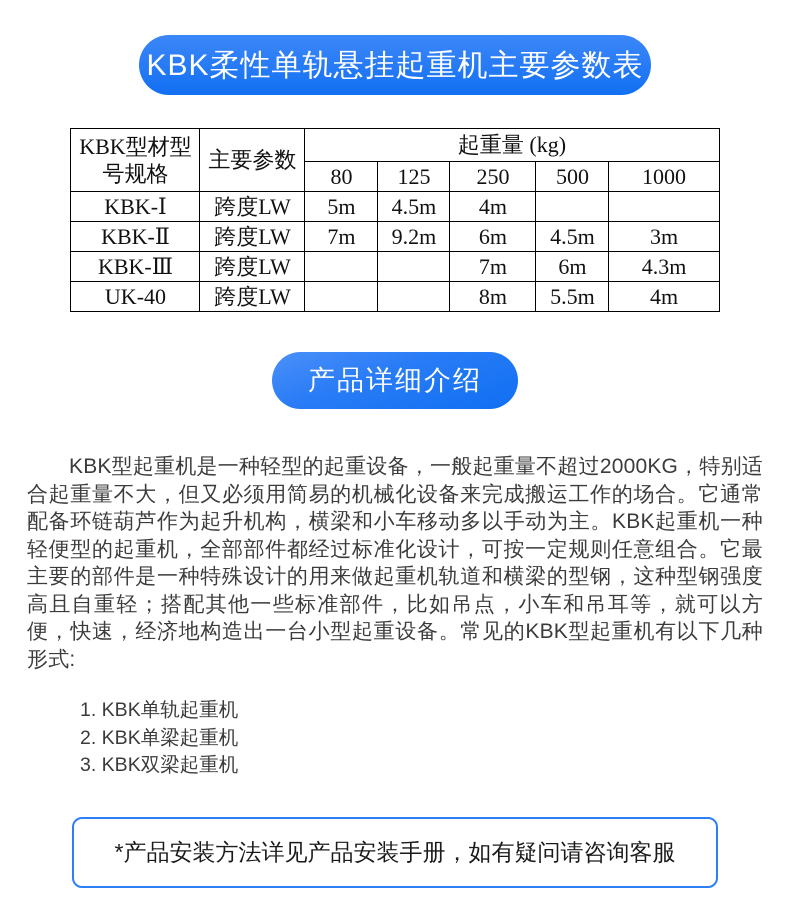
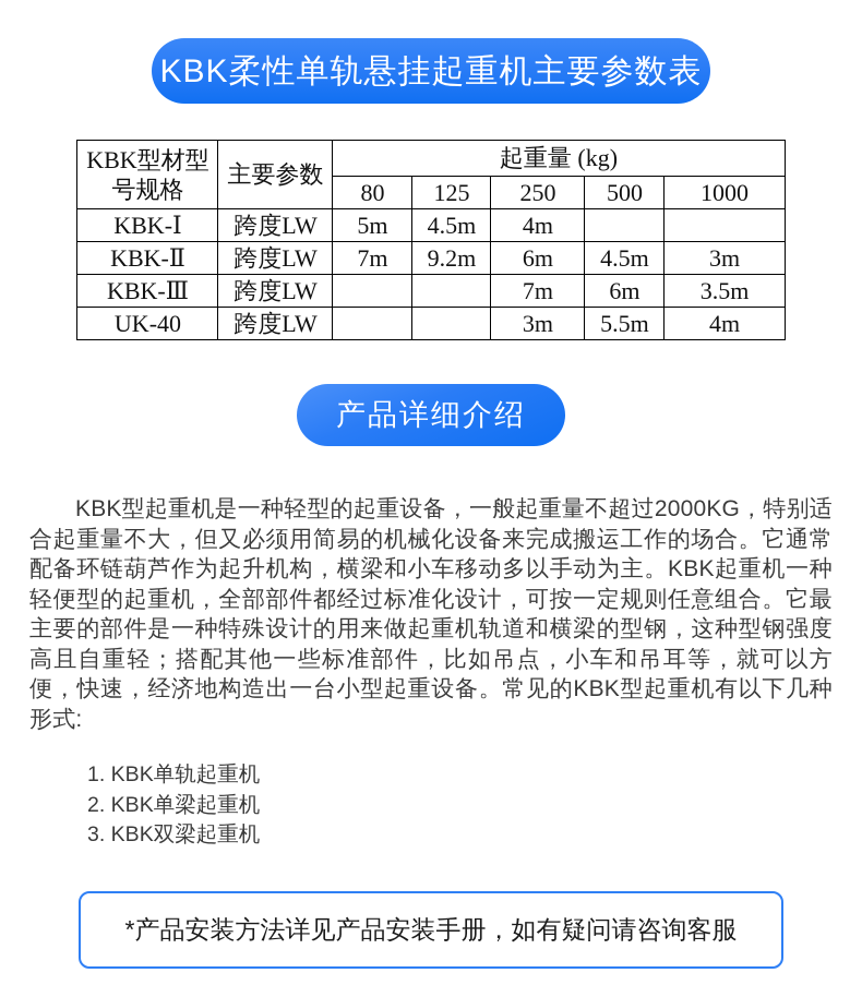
  KBK柔性单轨悬挂起重机主要参数表
  KBK型材型号规格	主要参数	起重量 (kg)
  80	125	250	500	1000
  KBK-Ⅰ	跨度LW	5m	4.5m	4m
  KBK-Ⅱ	跨度LW	7m	9.2m	6m	4.5m	3m
- KBK-Ⅲ	跨度LW			7m	6m	4.3m
+ KBK-Ⅲ	跨度LW			7m	6m	3.5m
- UK-40	跨度LW			8m	5.5m	4m
+ UK-40	跨度LW			3m	5.5m	4m
  产品详细介绍
  KBK型起重机是一种轻型的起重设备，一般起重量不超过2000KG，特别适合起重量不大，但又必须用简易的机械化设备来完成搬运工作的场合。它通常配备环链葫芦作为起升机构，横梁和小车移动多以手动为主。KBK起重机一种轻便型的起重机，全部部件都经过标准化设计，可按一定规则任意组合。它最主要的部件是一种特殊设计的用来做起重机轨道和横梁的型钢，这种型钢强度高且自重轻；搭配其他一些标准部件，比如吊点，小车和吊耳等，就可以方便，快速，经济地构造出一台小型起重设备。常见的KBK型起重机有以下几种形式:
  1. KBK单轨起重机
  2. KBK单梁起重机
  3. KBK双梁起重机
  *产品安装方法详见产品安装手册，如有疑问请咨询客服
